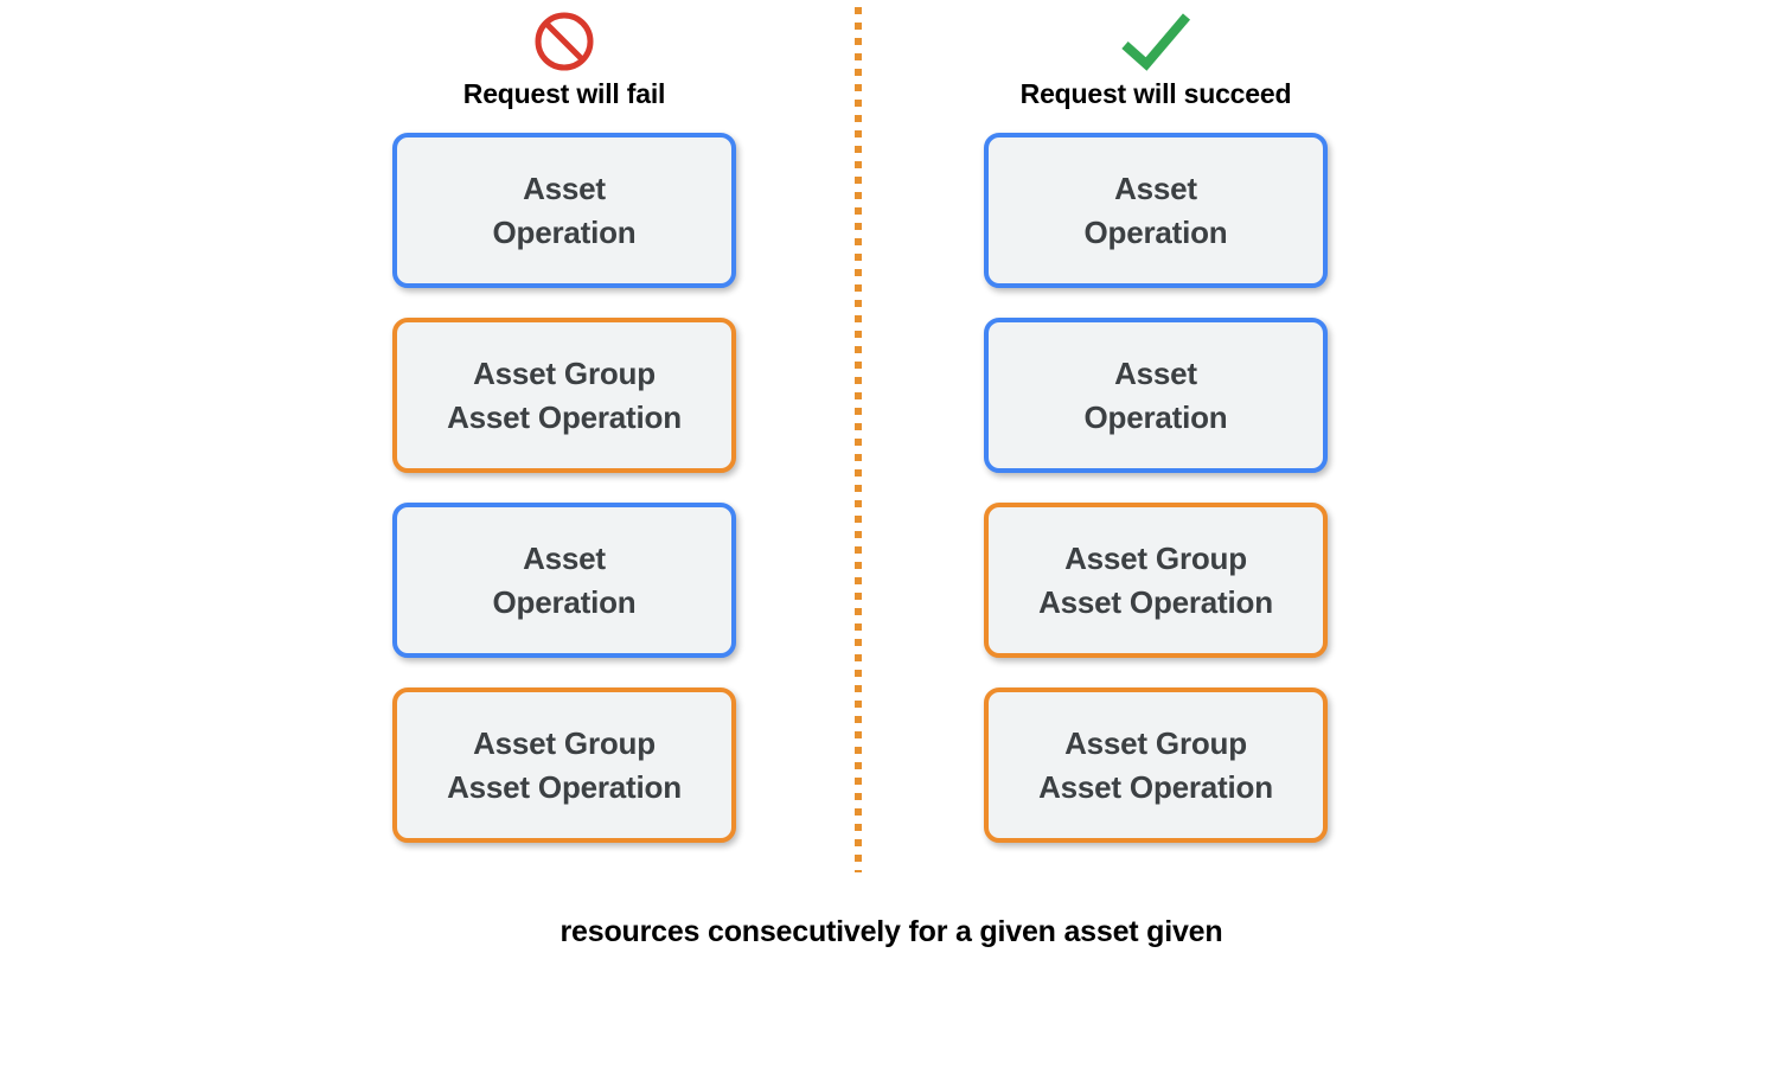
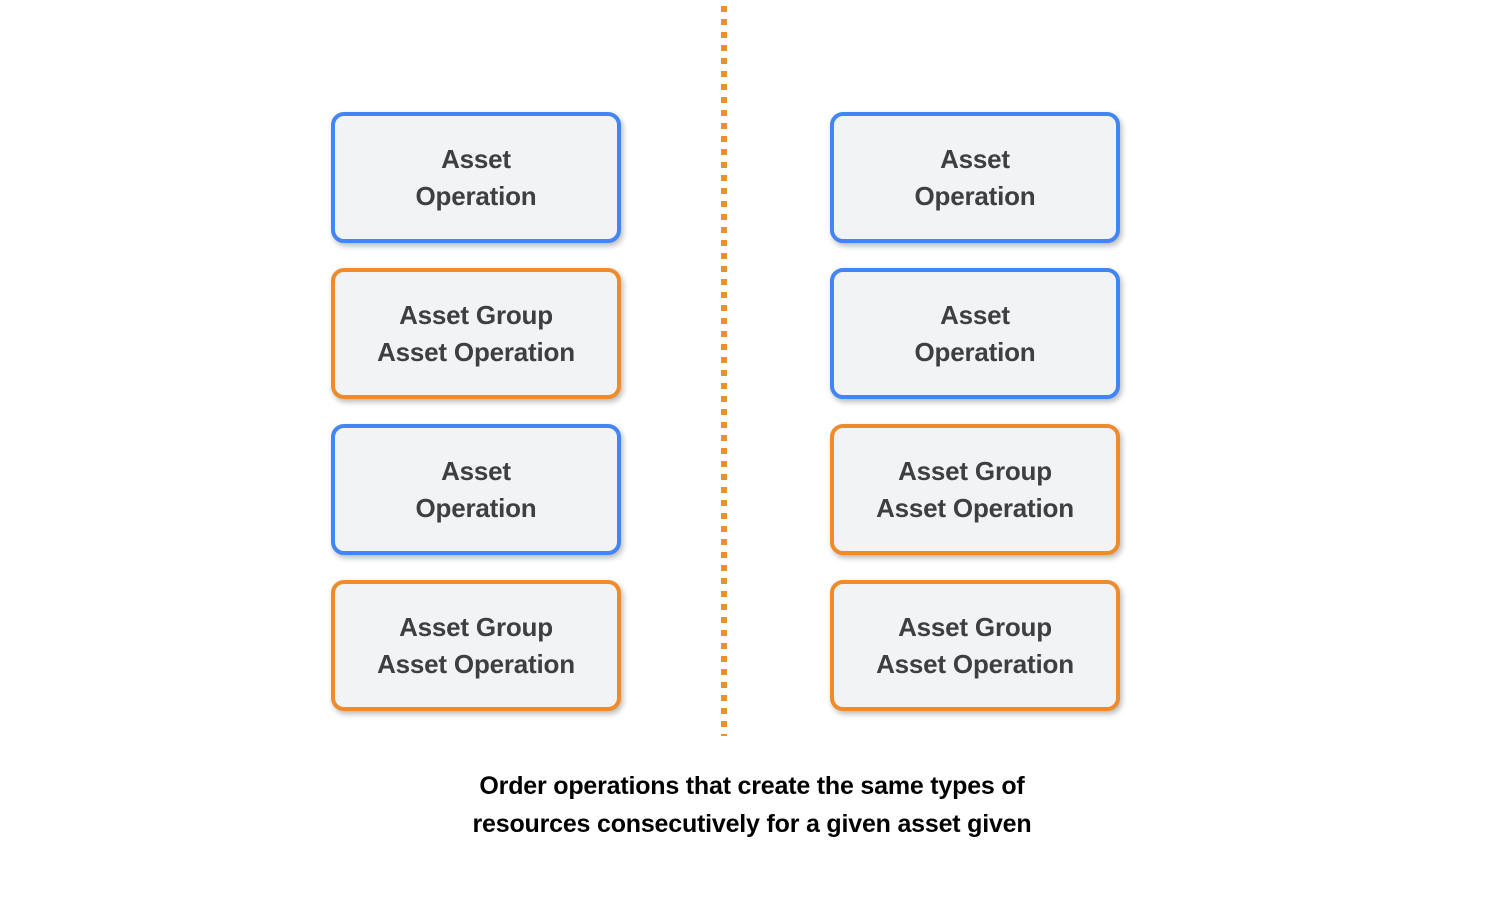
- Request will fail
- Request will succeed
  Asset
  Operation
  Asset Group
  Asset Operation
  Asset
  Operation
  Asset Group
  Asset Operation
  Asset
  Operation
  Asset
  Operation
  Asset Group
  Asset Operation
  Asset Group
  Asset Operation
+ Order operations that create the same types of
  resources consecutively for a given asset given
